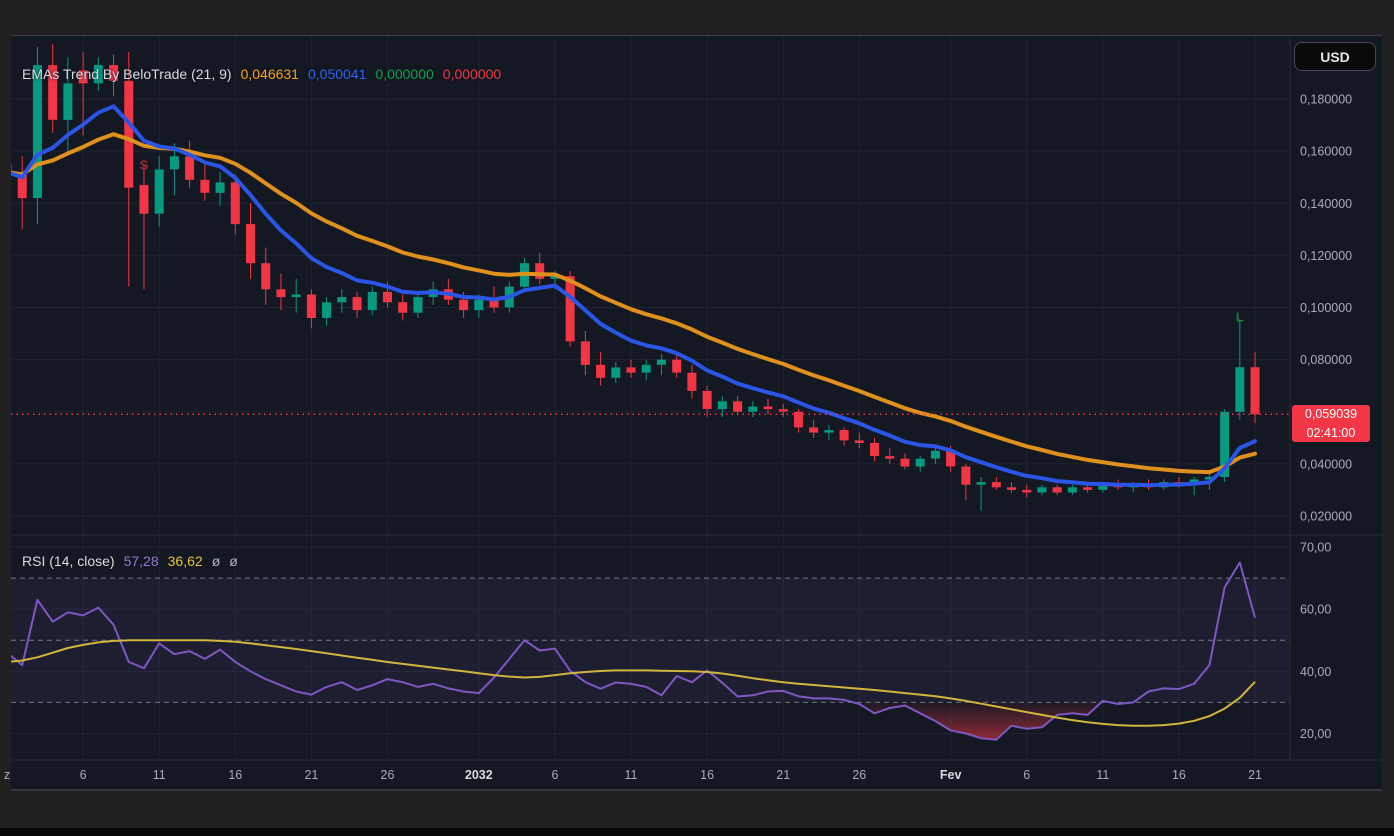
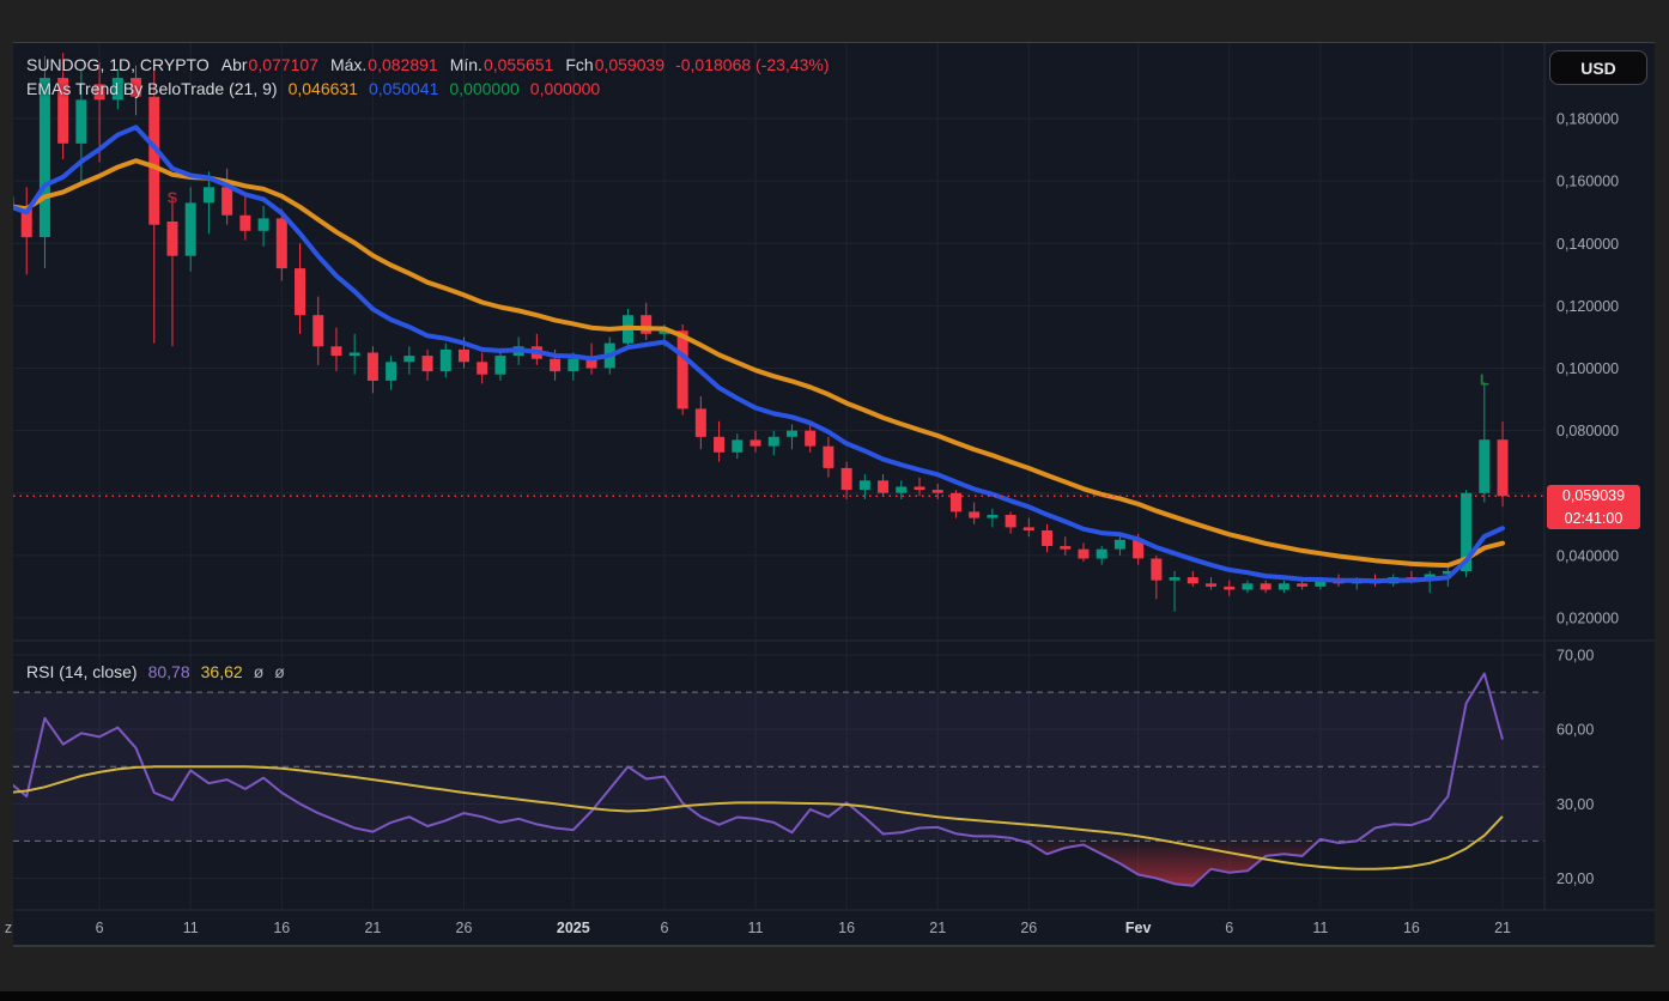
  S
  L
  0,180000
  0,160000
  0,140000
  0,120000
  0,100000
  0,080000
  0,040000
  0,020000
  70,00
  60,00
- 40,00
+ 30,00
  20,00
  z
  6
  11
  16
  21
  26
- 2032
+ 2025
  6
  11
  16
  21
  26
  Fev
  6
  11
  16
  21
+ SUNDOG, 1D, CRYPTO
+ Abr0,077107
+ Máx.0,082891
+ Mín.0,055651
+ Fch0,059039
+ -0,018068 (-23,43%)
  EMAs Trend By BeloTrade (21, 9)
  0,046631
  0,050041
  0,000000
  0,000000
  RSI (14, close)
- 57,28
+ 80,78
  36,62
  ø
  ø
  USD
  0,059039
  02:41:00
